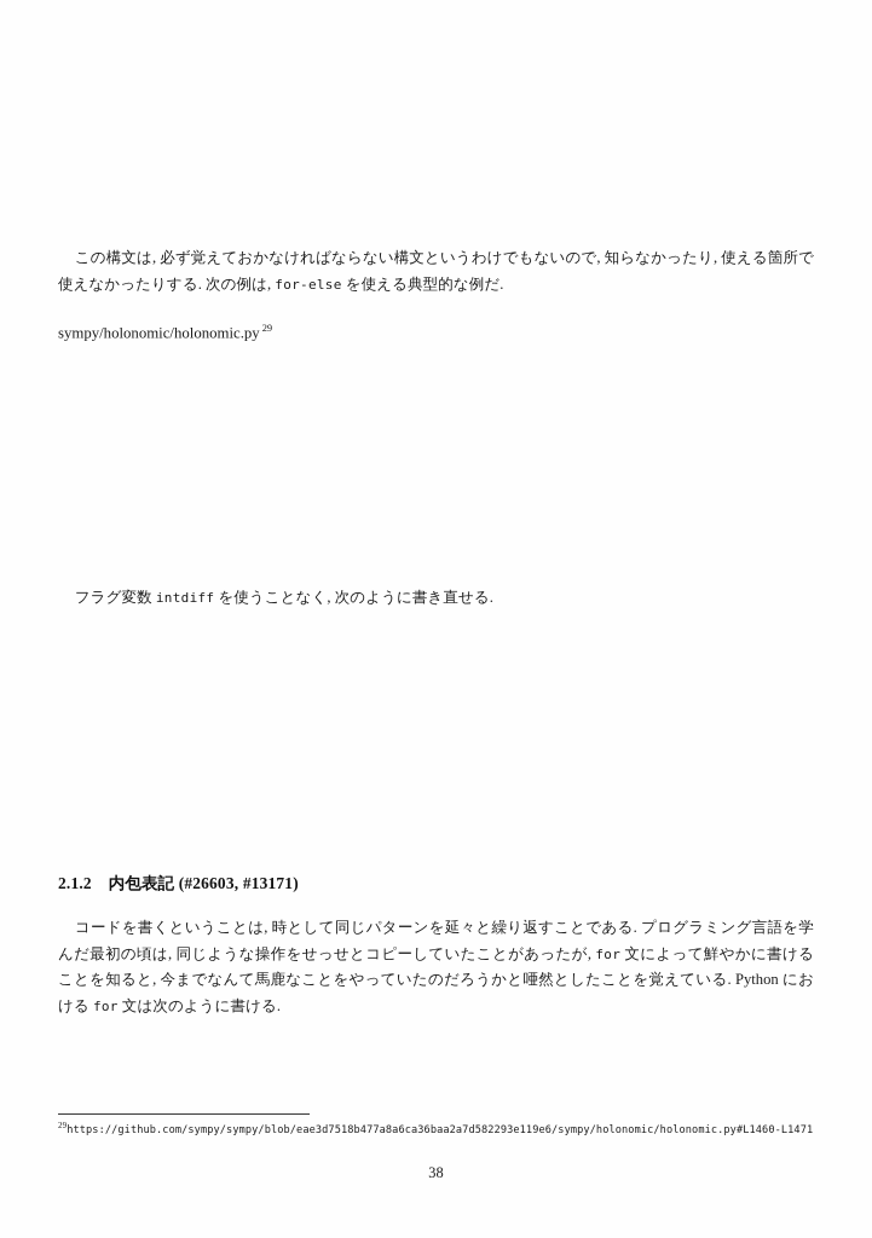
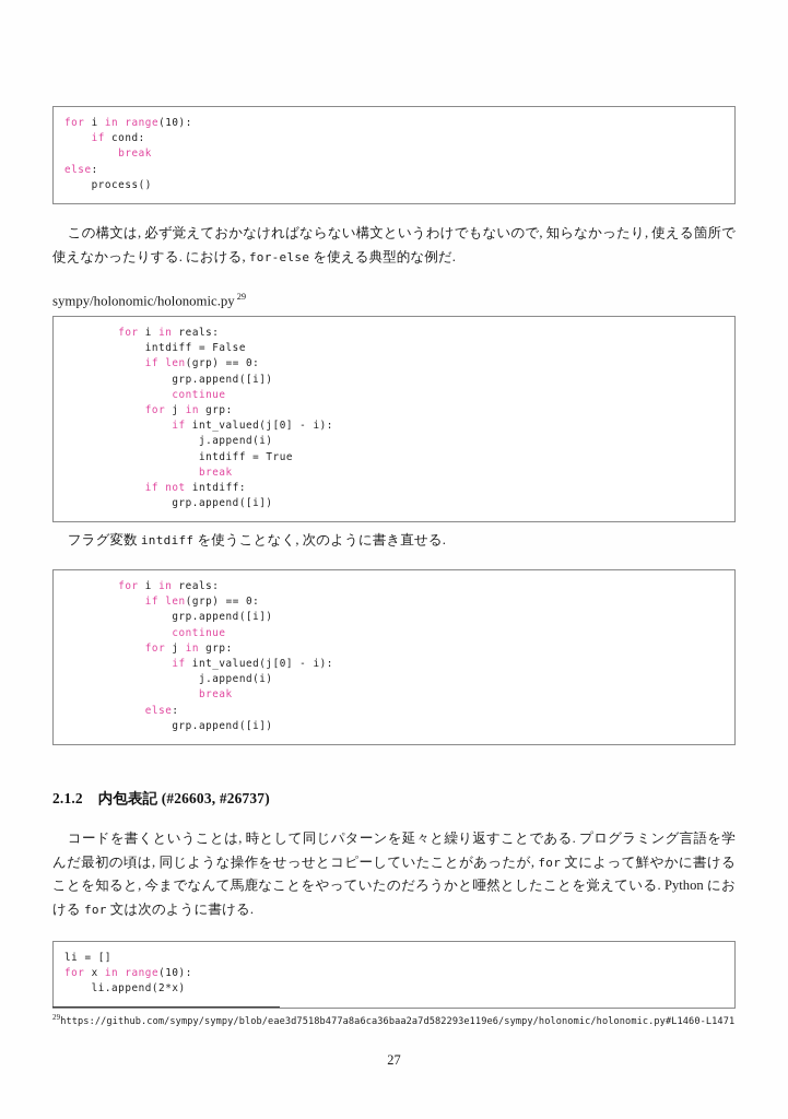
+ for i in range(10): if cond: break else: process()
- この構文は, 必ず覚えておかなければならない構文というわけでもないので, 知らなかったり, 使える箇所で使えなかったりする. 次の例は, for-else を使える典型的な例だ.
+ この構文は, 必ず覚えておかなければならない構文というわけでもないので, 知らなかったり, 使える箇所で使えなかったりする. における, for-else を使える典型的な例だ.
  sympy/holonomic/holonomic.py 29
+ for i in reals: intdiff = False if len(grp) == 0: grp.append([i]) continue for j in grp: if int_valued(j[0] - i): j.append(i) intdiff = True break if not intdiff: grp.append([i])
  フラグ変数 intdiff を使うことなく, 次のように書き直せる.
+ for i in reals: if len(grp) == 0: grp.append([i]) continue for j in grp: if int_valued(j[0] - i): j.append(i) break else: grp.append([i])
- 2.1.2 内包表記 (#26603, #13171)
+ 2.1.2 内包表記 (#26603, #26737)
  コードを書くということは, 時として同じパターンを延々と繰り返すことである. プログラミング言語を学んだ最初の頃は, 同じような操作をせっせとコピーしていたことがあったが, for 文によって鮮やかに書けることを知ると, 今までなんて馬鹿なことをやっていたのだろうかと唖然としたことを覚えている. Python における for 文は次のように書ける.
+ li = [] for x in range(10): li.append(2*x)
  29https://github.com/sympy/sympy/blob/eae3d7518b477a8a6ca36baa2a7d582293e119e6/sympy/holonomic/holonomic.py#L1460-L1471
- 38
+ 27
